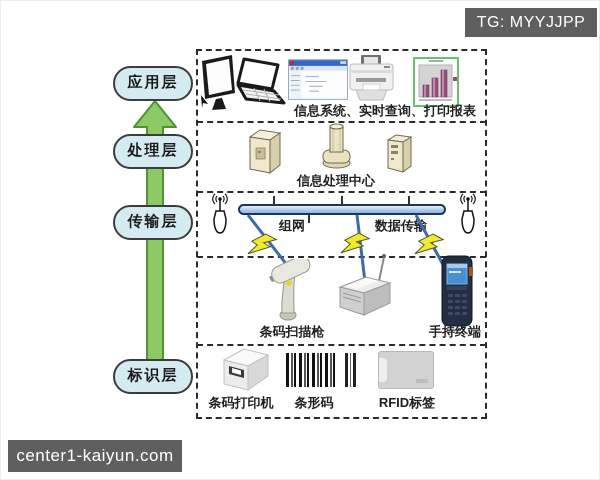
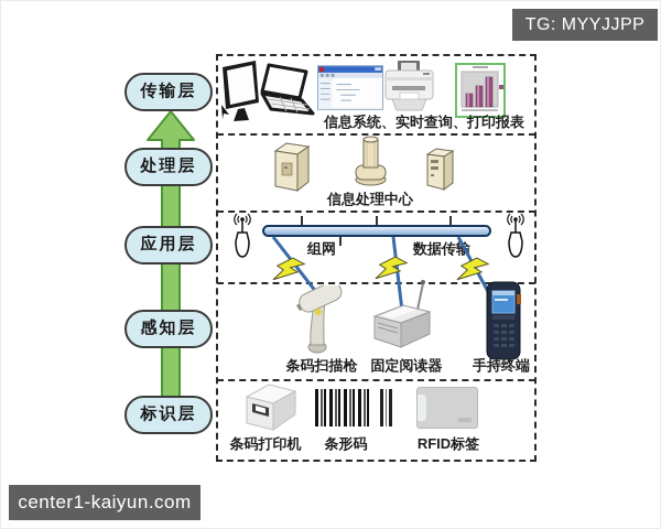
- 应用层
+ 传输层
  处理层
- 传输层
+ 应用层
+ 感知层
  标识层
  信息系统、实时查询、打印报表
  信息处理中心
  组网
  数据传
  条码扫描枪
+ 固定阅读器
  手持终端
  条码打印机
  条形码
  RFID标签
  TG: MYYJJPP
  center1-kaiyun.com
